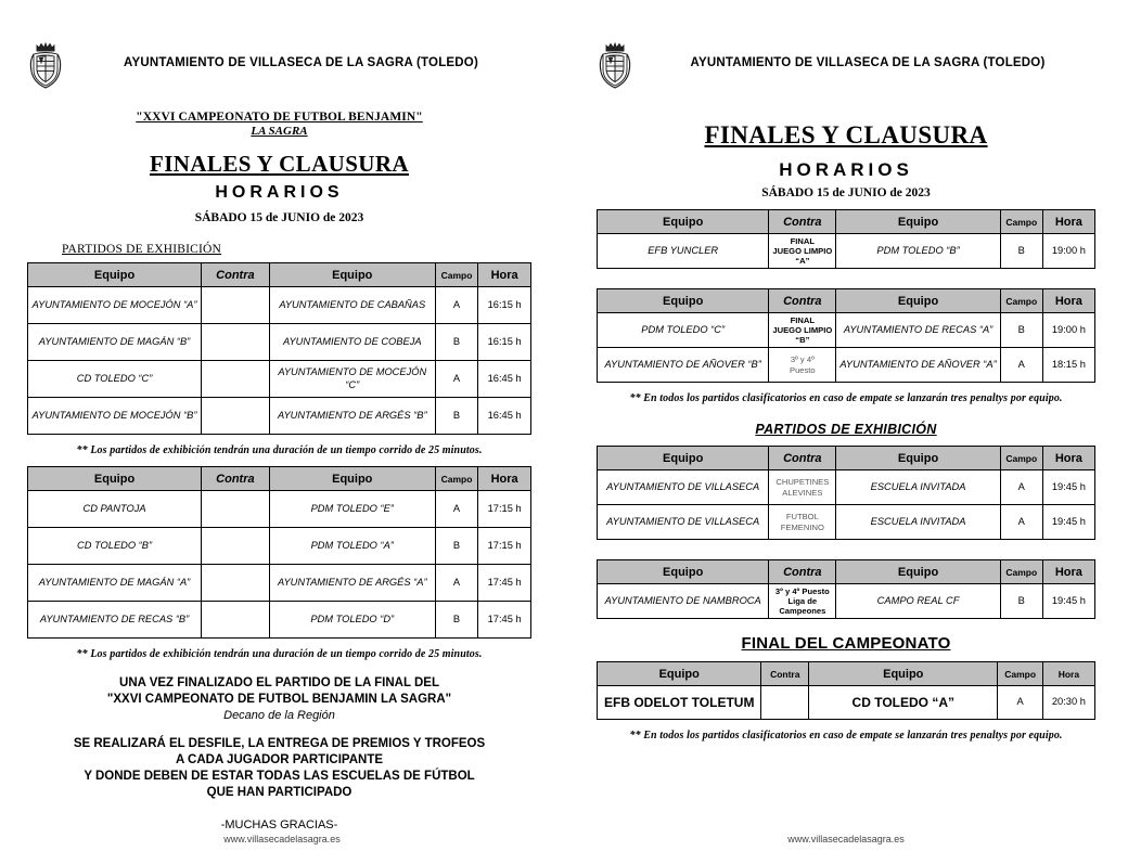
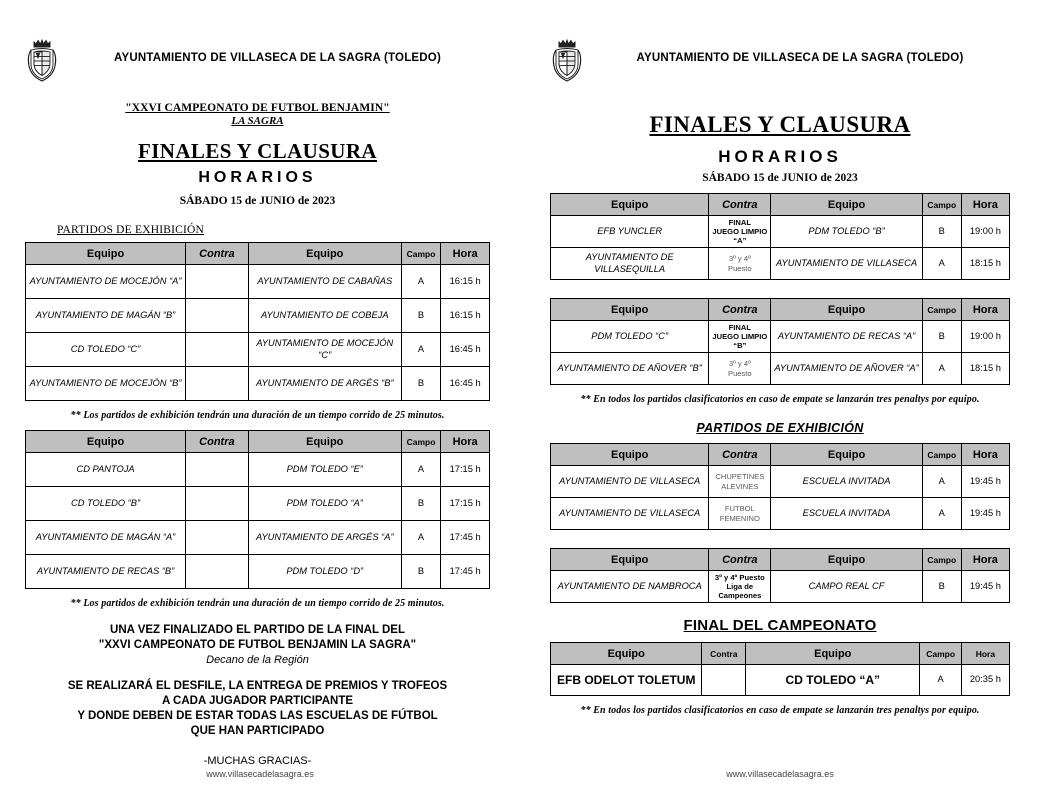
  AYUNTAMIENTO DE VILLASECA DE LA SAGRA (TOLEDO)
  "XXVI CAMPEONATO DE FUTBOL BENJAMIN"
  LA SAGRA
  FINALES Y CLAUSURA
  HORARIOS
  SÁBADO 15 de JUNIO de 2023
  PARTIDOS DE EXHIBICIÓN
  Equipo	Contra	Equipo	Campo	Hora
  AYUNTAMIENTO DE MOCEJÓN “A”		AYUNTAMIENTO DE CABAÑAS	A	16:15 h
  AYUNTAMIENTO DE MAGÁN “B”		AYUNTAMIENTO DE COBEJA	B	16:15 h
  CD TOLEDO “C”		AYUNTAMIENTO DE MOCEJÓN “C”	A	16:45 h
  AYUNTAMIENTO DE MOCEJÓN “B”		AYUNTAMIENTO DE ARGÉS “B”	B	16:45 h
  ** Los partidos de exhibición tendrán una duración de un tiempo corrido de 25 minutos.
  Equipo	Contra	Equipo	Campo	Hora
  CD PANTOJA		PDM TOLEDO “E”	A	17:15 h
  CD TOLEDO “B”		PDM TOLEDO “A”	B	17:15 h
  AYUNTAMIENTO DE MAGÁN “A”		AYUNTAMIENTO DE ARGÉS “A”	A	17:45 h
  AYUNTAMIENTO DE RECAS “B”		PDM TOLEDO “D”	B	17:45 h
  ** Los partidos de exhibición tendrán una duración de un tiempo corrido de 25 minutos.
  UNA VEZ FINALIZADO EL PARTIDO DE LA FINAL DEL
  "XXVI CAMPEONATO DE FUTBOL BENJAMIN LA SAGRA"
  Decano de la Región
  SE REALIZARÁ EL DESFILE, LA ENTREGA DE PREMIOS Y TROFEOS
  A CADA JUGADOR PARTICIPANTE
  Y DONDE DEBEN DE ESTAR TODAS LAS ESCUELAS DE FÚTBOL
  QUE HAN PARTICIPADO
  -MUCHAS GRACIAS-
  www.villasecadelasagra.es
  AYUNTAMIENTO DE VILLASECA DE LA SAGRA (TOLEDO)
  FINALES Y CLAUSURA
  HORARIOS
  SÁBADO 15 de JUNIO de 2023
  Equipo	Contra	Equipo	Campo	Hora
  EFB YUNCLER	FINALJUEGO LIMPIO“A”	PDM TOLEDO “B”	B	19:00 h
+ AYUNTAMIENTO DE VILLASEQUILLA	3º y 4ºPuesto	AYUNTAMIENTO DE VILLASECA	A	18:15 h
  Equipo	Contra	Equipo	Campo	Hora
  PDM TOLEDO “C”	FINALJUEGO LIMPIO“B”	AYUNTAMIENTO DE RECAS “A”	B	19:00 h
  AYUNTAMIENTO DE AÑOVER “B”	3º y 4ºPuesto	AYUNTAMIENTO DE AÑOVER “A”	A	18:15 h
  ** En todos los partidos clasificatorios en caso de empate se lanzarán tres penaltys por equipo.
  PARTIDOS DE EXHIBICIÓN
  Equipo	Contra	Equipo	Campo	Hora
  AYUNTAMIENTO DE VILLASECA	CHUPETINESALEVINES	ESCUELA INVITADA	A	19:45 h
  AYUNTAMIENTO DE VILLASECA	FUTBOLFEMENINO	ESCUELA INVITADA	A	19:45 h
  Equipo	Contra	Equipo	Campo	Hora
  AYUNTAMIENTO DE NAMBROCA	3º y 4º PuestoLiga deCampeones	CAMPO REAL CF	B	19:45 h
  FINAL DEL CAMPEONATO
  Equipo	Contra	Equipo	Campo	Hora
- EFB ODELOT TOLETUM		CD TOLEDO “A”	A	20:30 h
+ EFB ODELOT TOLETUM		CD TOLEDO “A”	A	20:35 h
  ** En todos los partidos clasificatorios en caso de empate se lanzarán tres penaltys por equipo.
  www.villasecadelasagra.es
